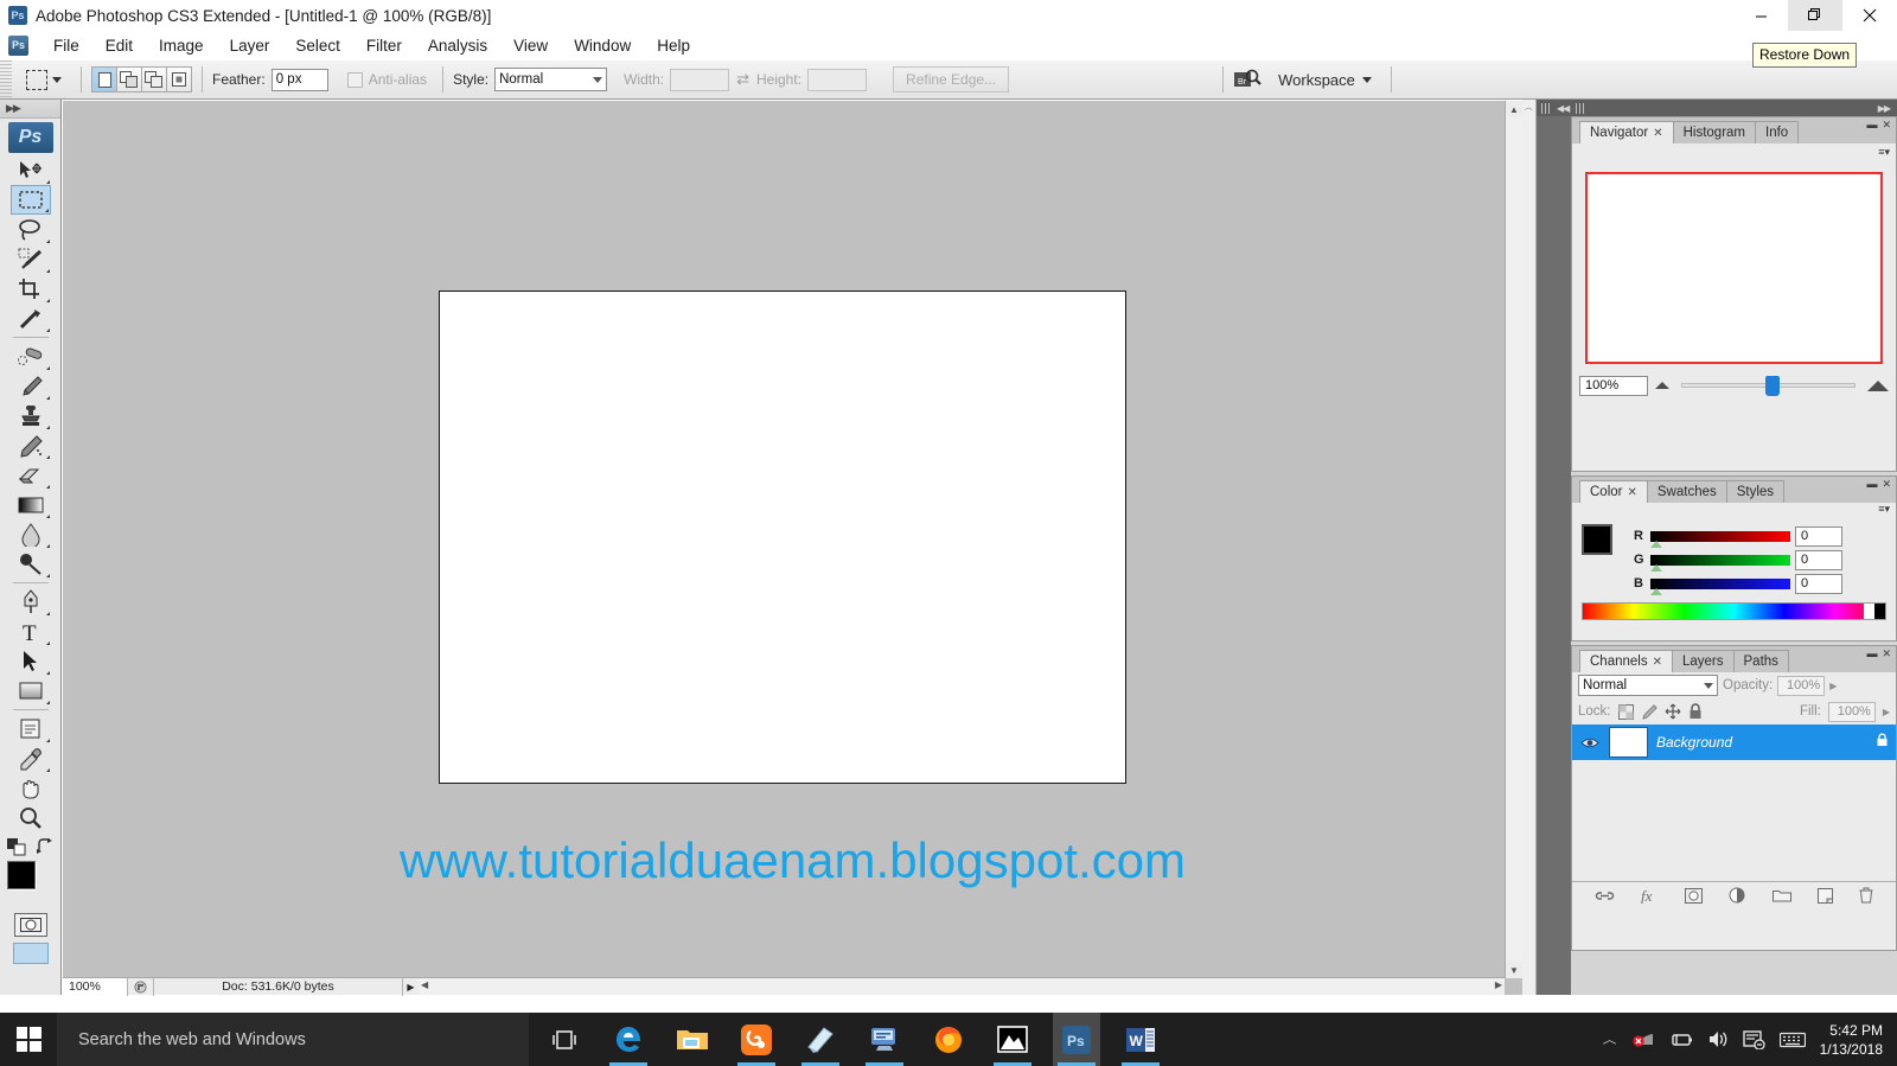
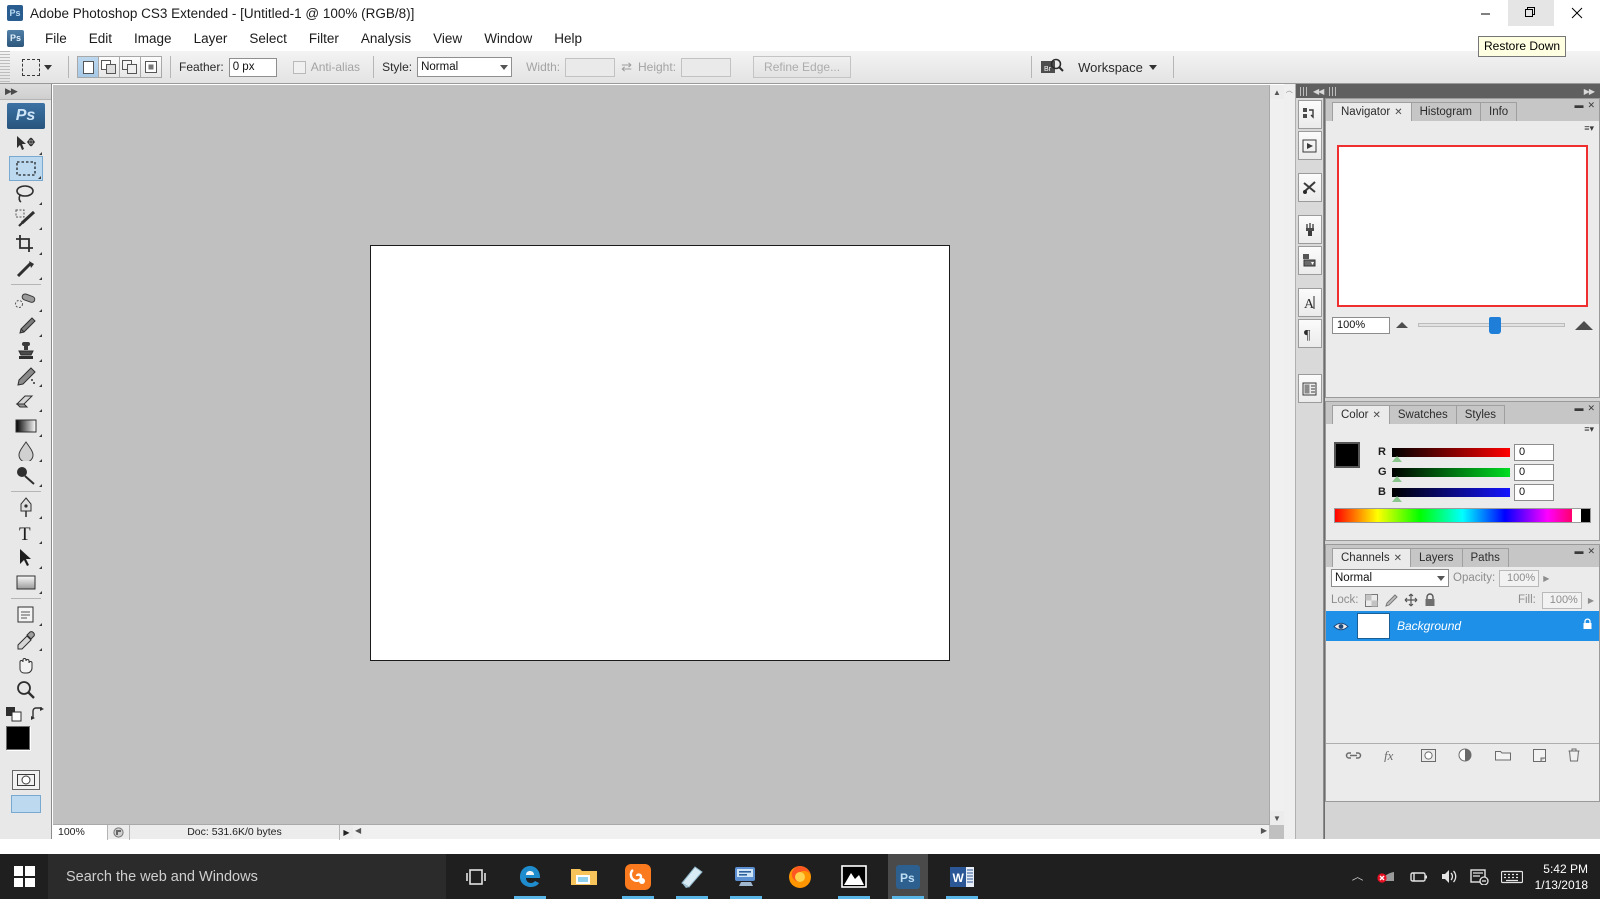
  Ps
  Adobe Photoshop CS3 Extended - [Untitled-1 @ 100% (RGB/8)]
  Restore Down
  Ps
  File
  Edit
  Image
  Layer
  Select
  Filter
  Analysis
  View
  Window
  Help
  Feather:
  0 px
  Anti-alias
  Style:
  Normal
  Width:
  ⇄
  Height:
  Refine Edge...
  Workspace
  ▶▶
  Ps
  T
- www.tutorialduaenam.blogspot.com
  ▲
  ▼
  ◀
  ▶
  100%
  Doc: 531.6K/0 bytes
  ▶
  ︿
  ◀◀
  ▶▶
+ A
+ ¶
  Navigator
  ✕
  Histogram
  Info
  ▬
  ✕
  ≡▾
  100%
  Color
  ✕
  Swatches
  Styles
  ▬
  ✕
  ≡▾
  R
  0
  G
  0
  B
  0
  Channels
  ✕
  Layers
  Paths
  ▬
  ✕
  Normal
  Opacity:
  100%
  ▶
  Lock:
  Fill:
  100%
  ▶
  Background
  fx
  Search the web and Windows
  Ps
  W
  ︿
  5:42 PM
  1/13/2018
